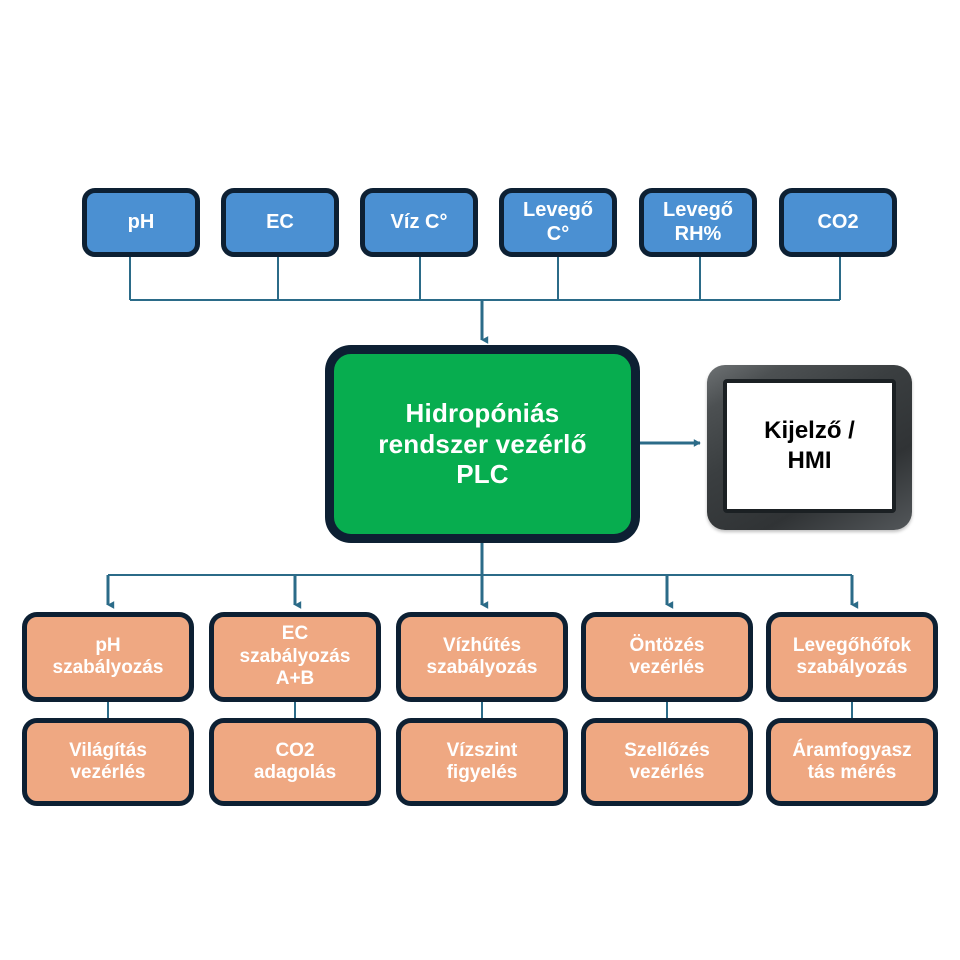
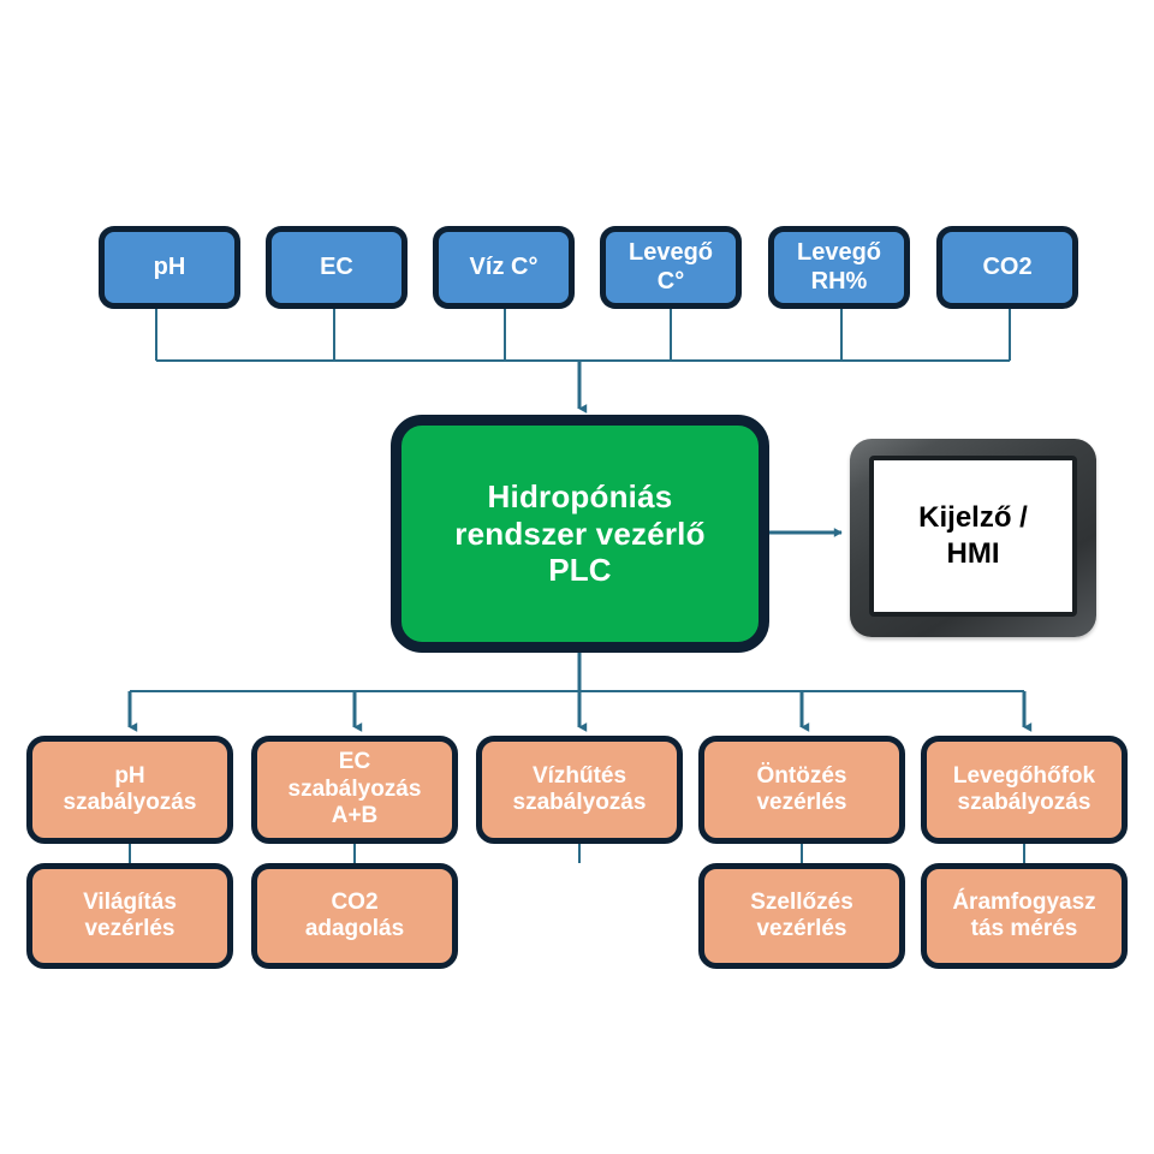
  pH
  EC
  Víz C°
  Levegő
  C°
  Levegő
  RH%
  CO2
  Hidropóniás
  rendszer vezérlő
  PLC
  Kijelző /
  HMI
  pH
  szabályozás
  EC
  szabályozás
  A+B
  Vízhűtés
  szabályozás
  Öntözés
  vezérlés
  Levegőhőfok
  szabályozás
  Világítás
  vezérlés
  CO2
  adagolás
- Vízszint
- figyelés
  Szellőzés
  vezérlés
  Áramfogyasz
  tás mérés
